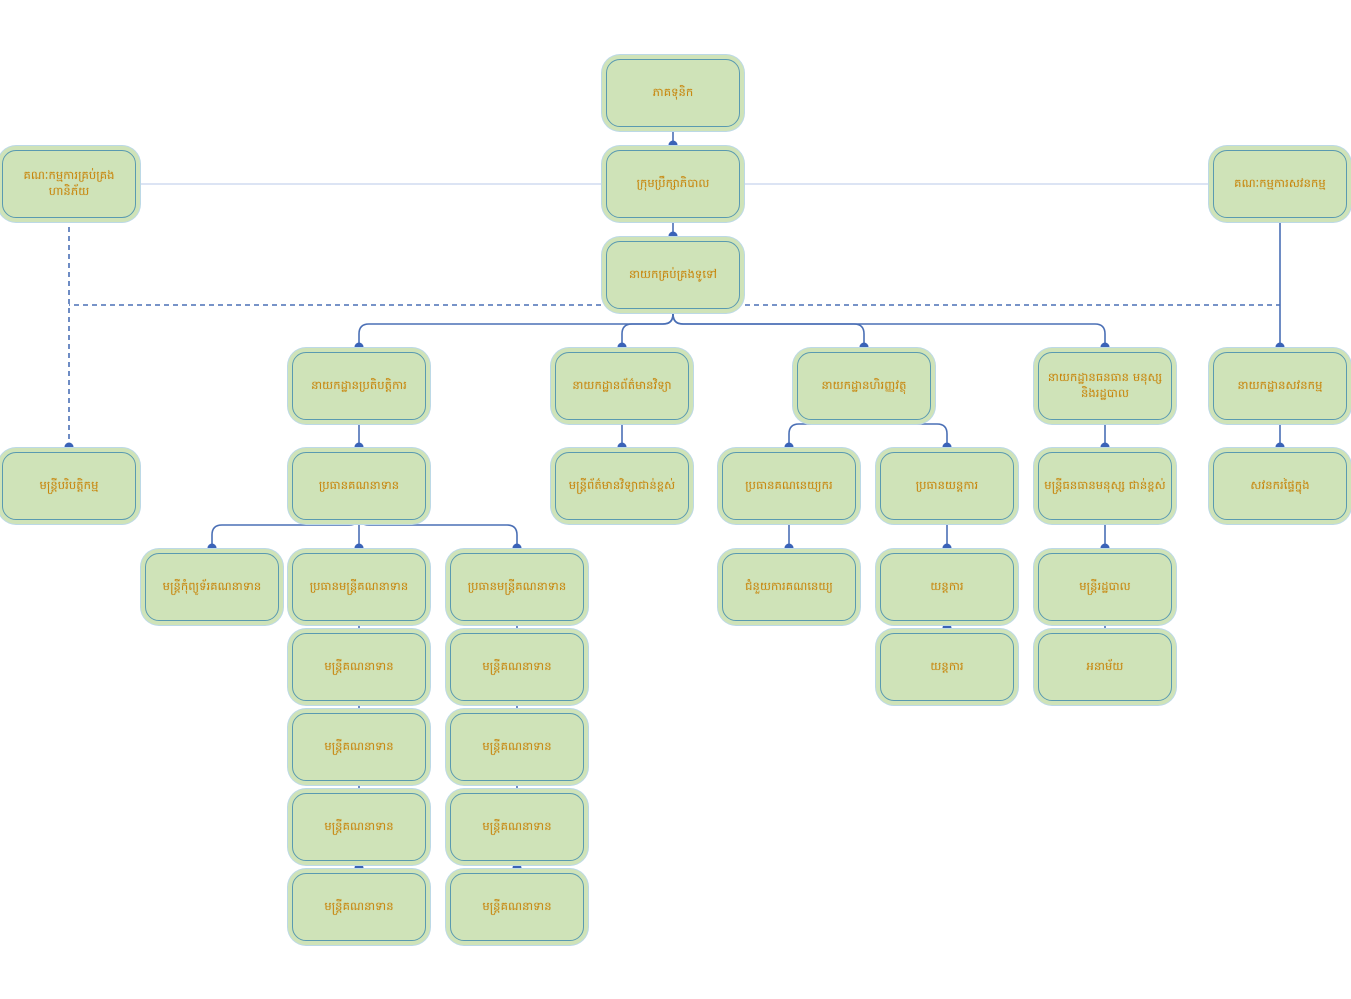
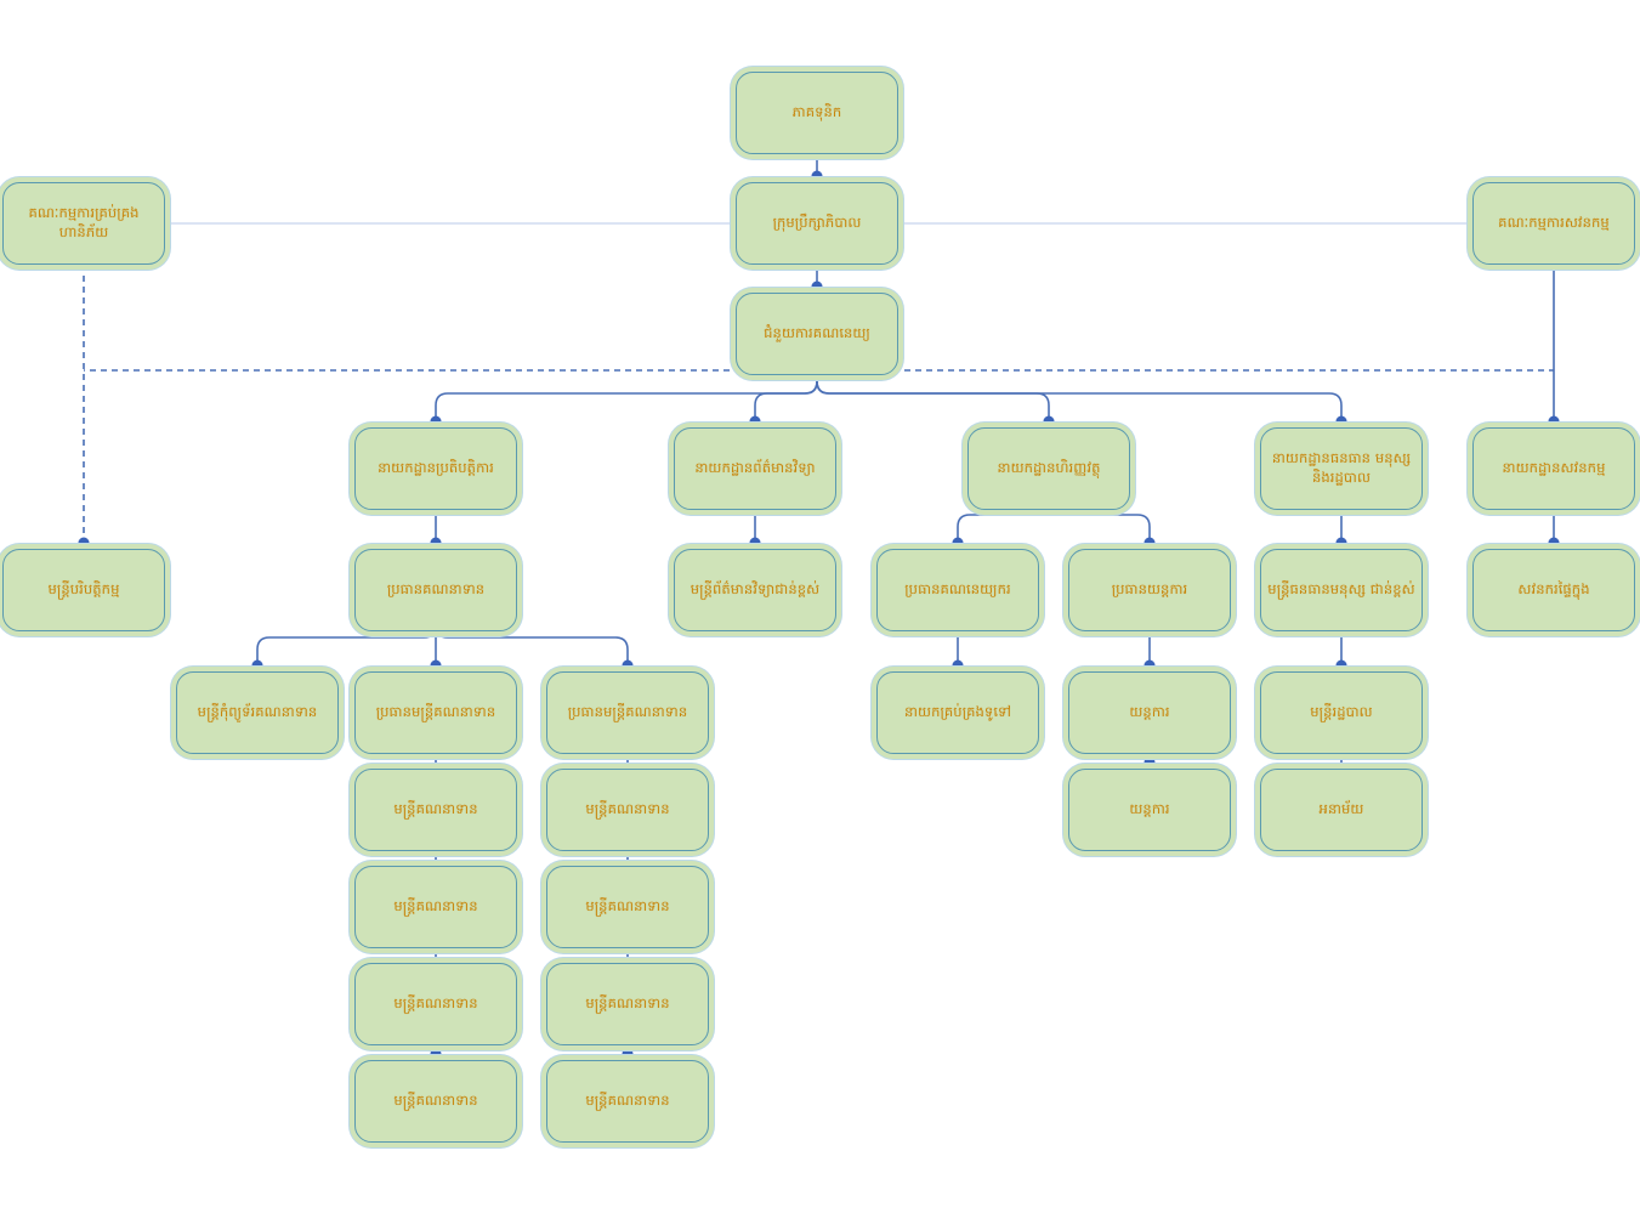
  ភាគទុនិក
  ក្រុមប្រឹក្សាភិបាល
- នាយកគ្រប់គ្រងទូទៅ
+ ជំនួយការគណនេយ្យ
  គណៈកម្មការគ្រប់គ្រង ហានិភ័យ
  គណៈកម្មការសវនកម្ម
  មន្ត្រីបរិបត្តិកម្ម
  នាយកដ្ឋានប្រតិបត្តិការ
  នាយកដ្ឋានព័ត៌មានវិទ្យា
  នាយកដ្ឋានហិរញ្ញវត្ថុ
  នាយកដ្ឋានធនធាន មនុស្ស និងរដ្ឋបាល
  នាយកដ្ឋានសវនកម្ម
  ប្រធានគណនាទាន
  មន្ត្រីព័ត៌មានវិទ្យាជាន់ខ្ពស់
  ប្រធានគណនេយ្យករ
  ប្រធានយន្តការ
  មន្ត្រីធនធានមនុស្ស ជាន់ខ្ពស់
  សវនករផ្ទៃក្នុង
  មន្ត្រីកុំព្យូទ័រគណនាទាន
  ប្រធានមន្ត្រីគណនាទាន
  ប្រធានមន្ត្រីគណនាទាន
- ជំនួយការគណនេយ្យ
+ នាយកគ្រប់គ្រងទូទៅ
  យន្តការ
  មន្ត្រីរដ្ឋបាល
  យន្តការ
  អនាម័យ
  មន្ត្រីគណនាទាន
  មន្ត្រីគណនាទាន
  មន្ត្រីគណនាទាន
  មន្ត្រីគណនាទាន
  មន្ត្រីគណនាទាន
  មន្ត្រីគណនាទាន
  មន្ត្រីគណនាទាន
  មន្ត្រីគណនាទាន
